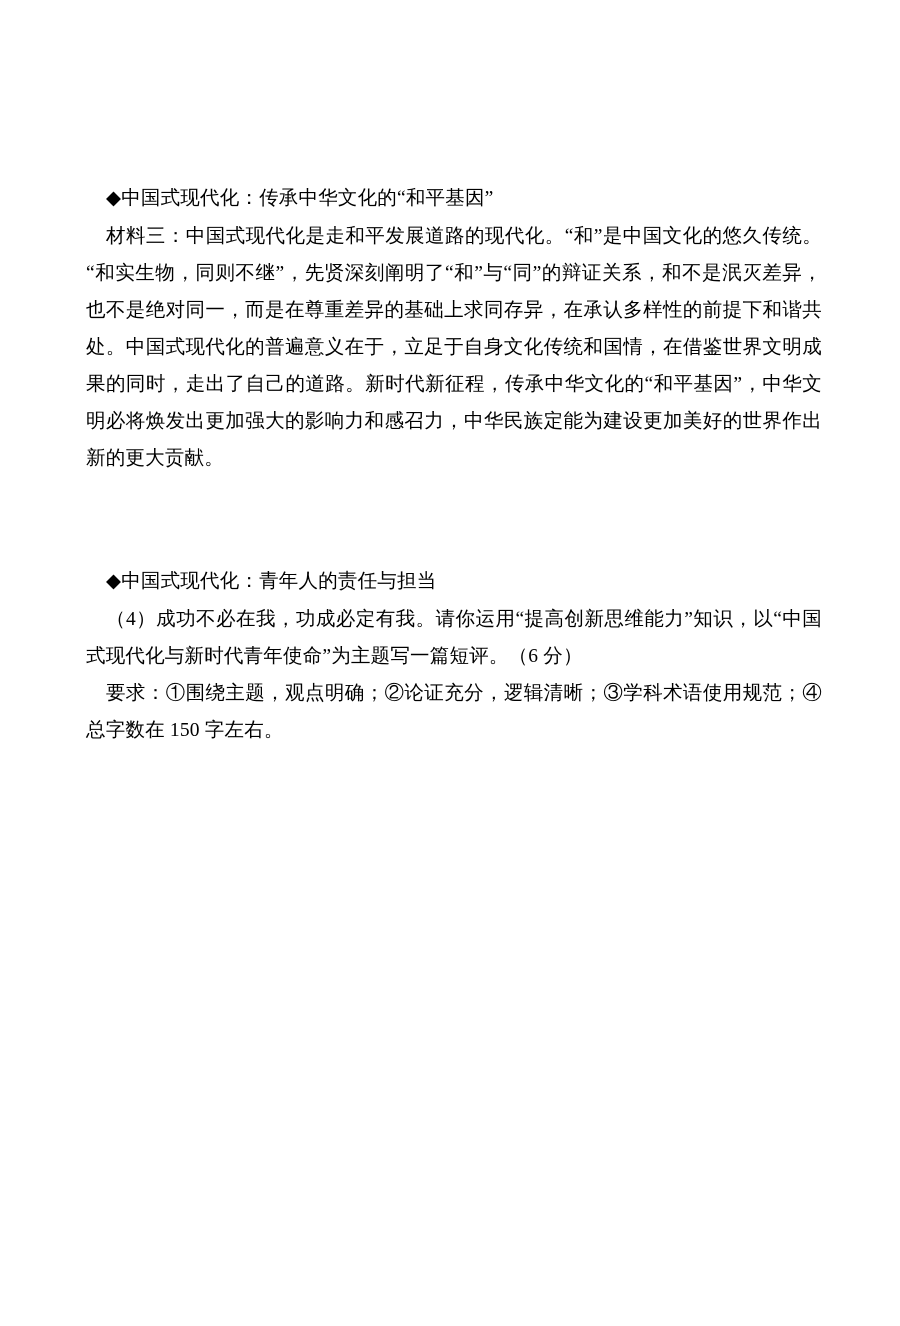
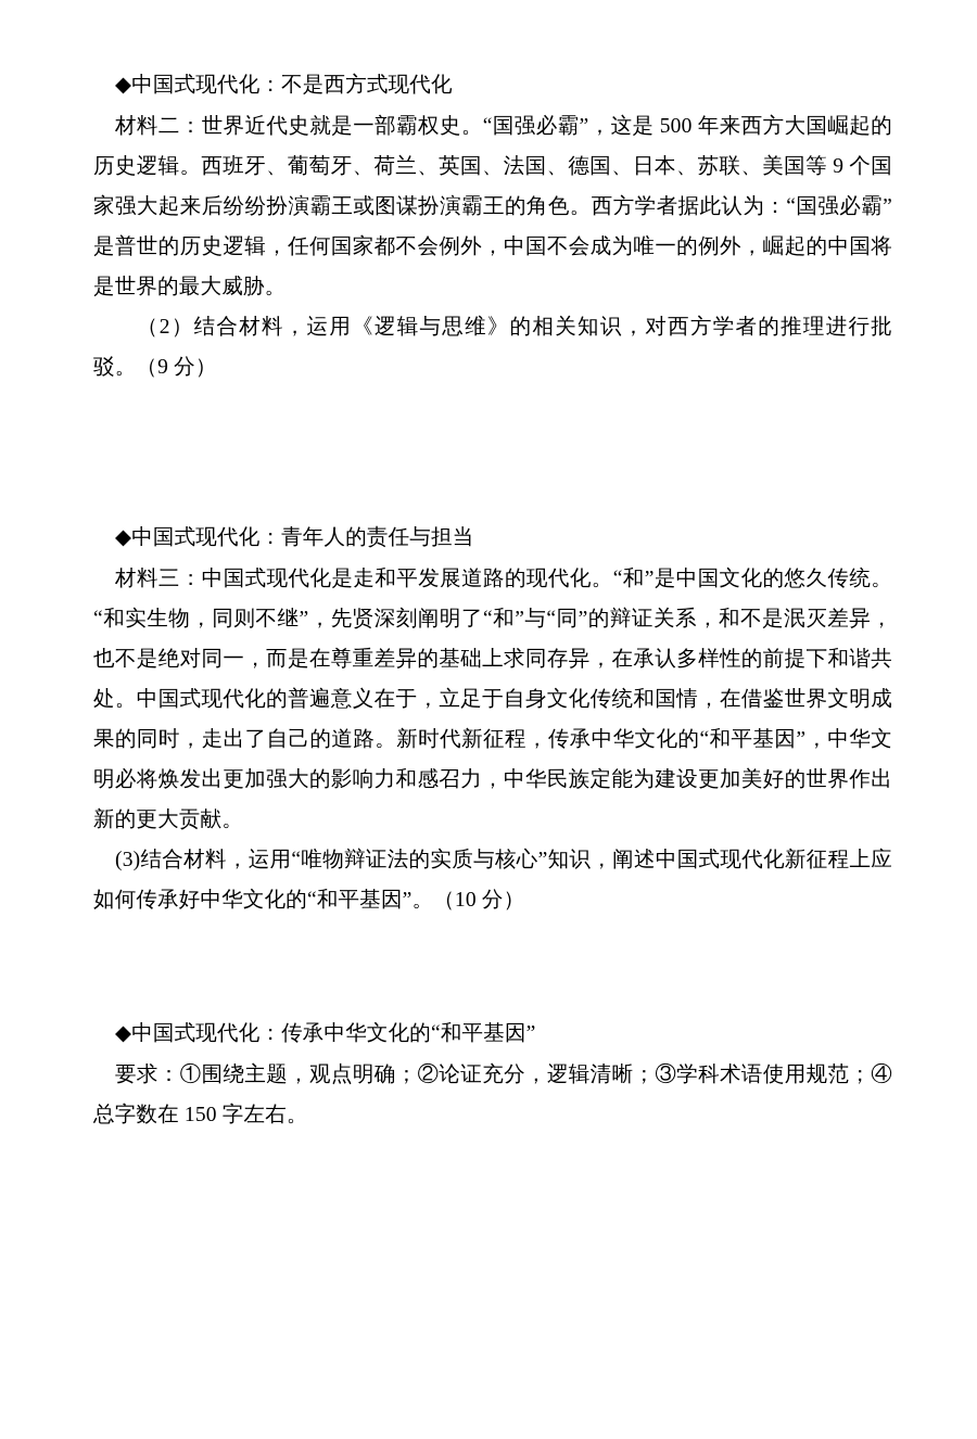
+ ◆中国式现代化：不是西方式现代化
+ 材料二：世界近代史就是一部霸权史。“国强必霸”，这是 500 年来西方大国崛起的历史逻辑。西班牙、葡萄牙、荷兰、英国、法国、德国、日本、苏联、美国等 9 个国家强大起来后纷纷扮演霸王或图谋扮演霸王的角色。西方学者据此认为：“国强必霸”是普世的历史逻辑，任何国家都不会例外，中国不会成为唯一的例外，崛起的中国将是世界的最大威胁。
+ （2）结合材料，运用《逻辑与思维》的相关知识，对西方学者的推理进行批驳。（9 分）
- ◆中国式现代化：传承中华文化的“和平基因”
+ ◆中国式现代化：青年人的责任与担当
  材料三：中国式现代化是走和平发展道路的现代化。“和”是中国文化的悠久传统。“和实生物，同则不继”，先贤深刻阐明了“和”与“同”的辩证关系，和不是泯灭差异，也不是绝对同一，而是在尊重差异的基础上求同存异，在承认多样性的前提下和谐共处。中国式现代化的普遍意义在于，立足于自身文化传统和国情，在借鉴世界文明成果的同时，走出了自己的道路。新时代新征程，传承中华文化的“和平基因”，中华文明必将焕发出更加强大的影响力和感召力，中华民族定能为建设更加美好的世界作出新的更大贡献。
+ (3)结合材料，运用“唯物辩证法的实质与核心”知识，阐述中国式现代化新征程上应如何传承好中华文化的“和平基因”。（10 分）
- ◆中国式现代化：青年人的责任与担当
+ ◆中国式现代化：传承中华文化的“和平基因”
- （4）成功不必在我，功成必定有我。请你运用“提高创新思维能力”知识，以“中国式现代化与新时代青年使命”为主题写一篇短评。（6 分）
  要求：①围绕主题，观点明确；②论证充分，逻辑清晰；③学科术语使用规范；④总字数在 150 字左右。
